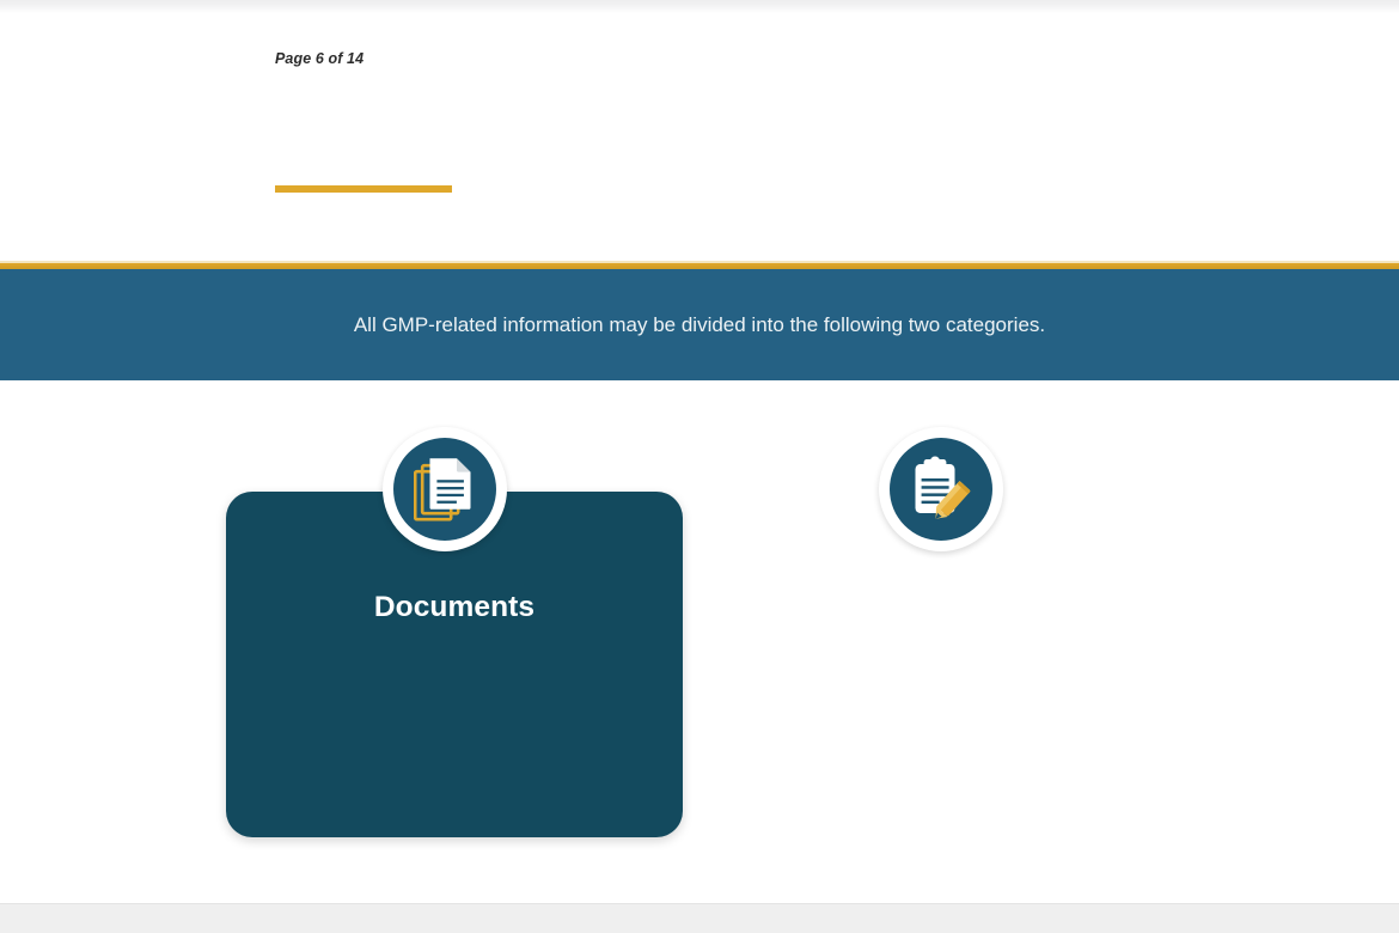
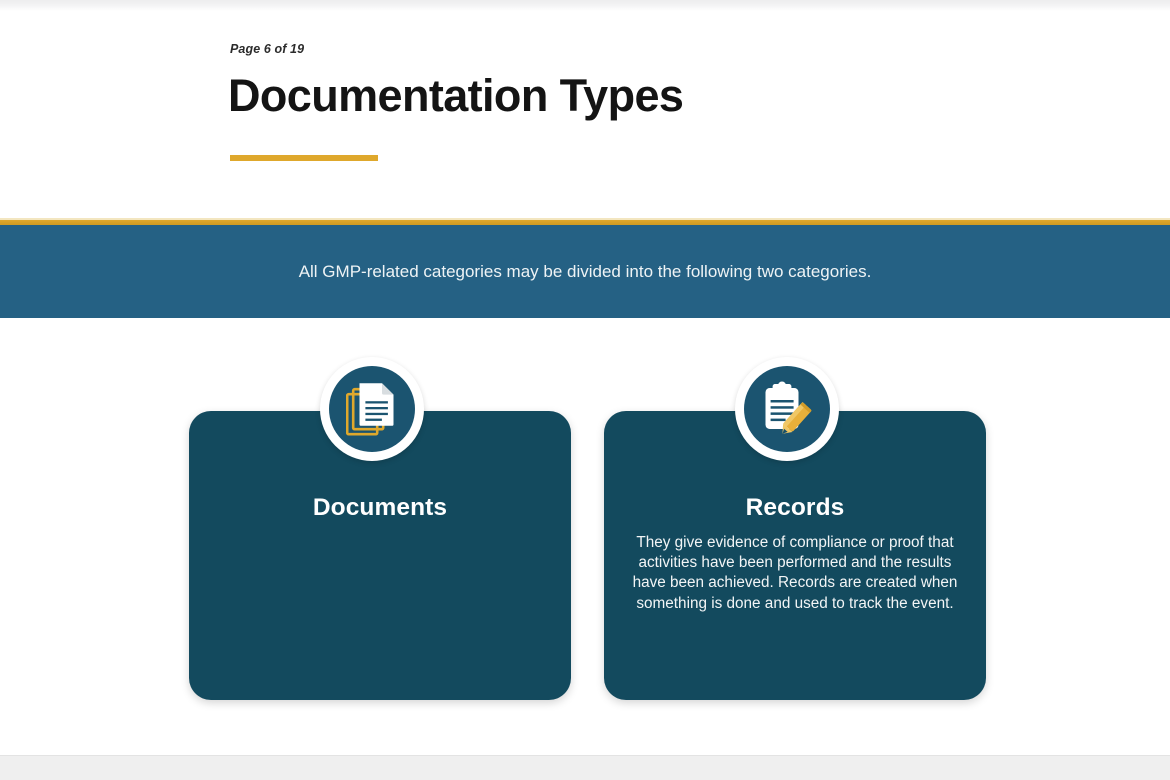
- Page 6 of 14
+ Page 6 of 19
+ Documentation Types
- All GMP-related information may be divided into the following two categories.
+ All GMP-related categories may be divided into the following two categories.
  Documents
+ Records
+ They give evidence of compliance or proof that activities have been performed and the results have been achieved. Records are created when something is done and used to track the event.
